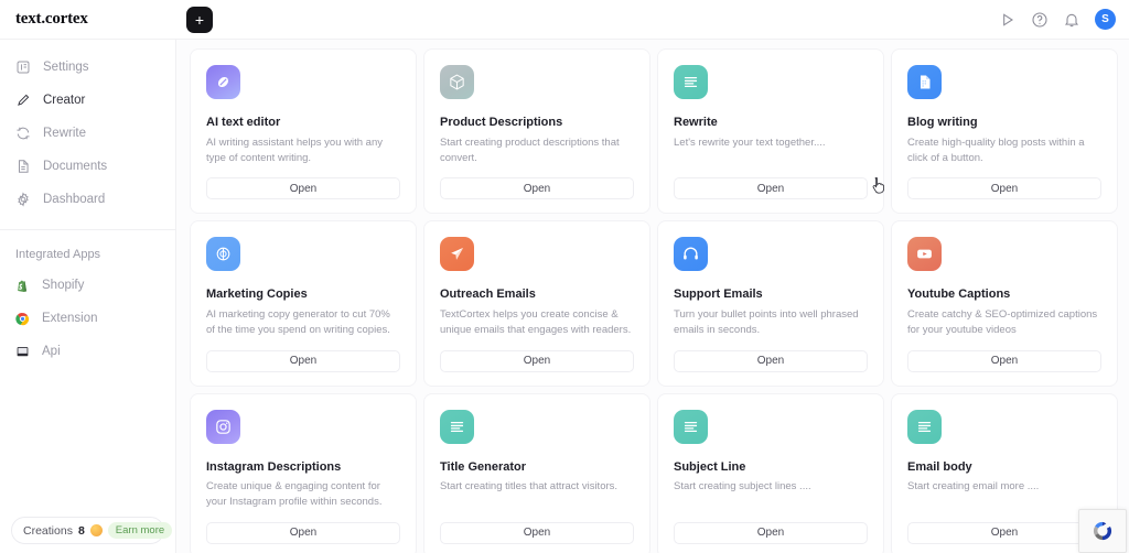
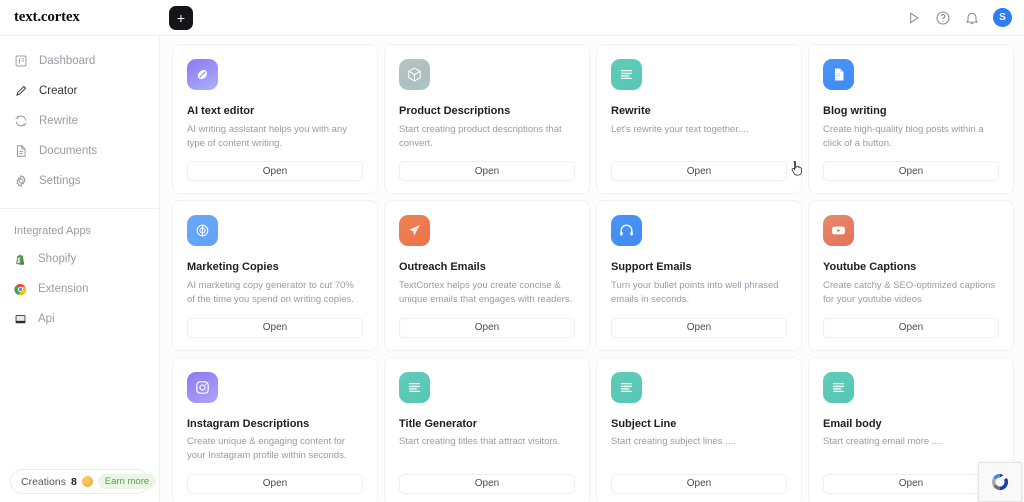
  text.cortex
  +
  S
- Settings
+ Dashboard
  Creator
  Rewrite
  Documents
- Dashboard
+ Settings
  Integrated Apps
  Shopify
  Extension
  Api
  Creations
  8
  Earn more
  AI text editor
  AI writing assistant helps you with any type of content writing.
  Open
  Product Descriptions
  Start creating product descriptions that convert.
  Open
  Rewrite
  Let's rewrite your text together....
  Open
  Blog writing
  Create high-quality blog posts within a click of a button.
  Open
  Marketing Copies
  AI marketing copy generator to cut 70% of the time you spend on writing copies.
  Open
  Outreach Emails
  TextCortex helps you create concise & unique emails that engages with readers.
  Open
  Support Emails
  Turn your bullet points into well phrased emails in seconds.
  Open
  Youtube Captions
  Create catchy & SEO-optimized captions for your youtube videos
  Open
  Instagram Descriptions
  Create unique & engaging content for your Instagram profile within seconds.
  Open
  Title Generator
  Start creating titles that attract visitors.
  Open
  Subject Line
  Start creating subject lines ....
  Open
  Email body
  Start creating email more ....
  Open
